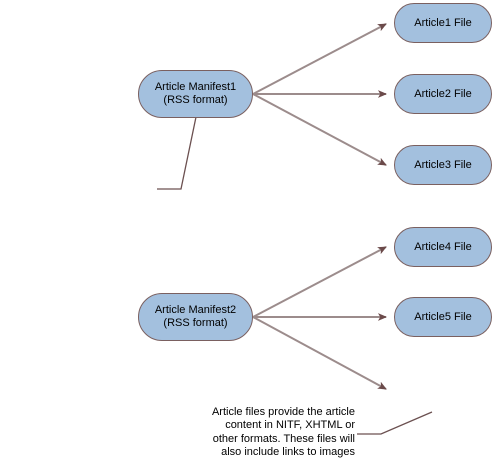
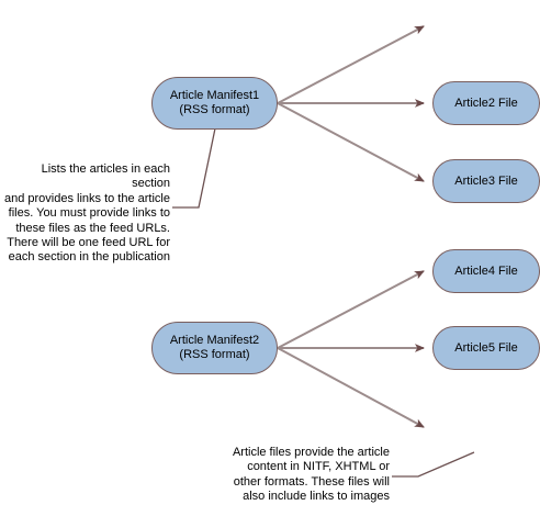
  Article Manifest1
  (RSS format)
  Article Manifest2
  (RSS format)
- Article1 File
  Article2 File
  Article3 File
  Article4 File
  Article5 File
+ Lists the articles in each section
+ and provides links to the article
+ files. You must provide links to
+ these files as the feed URLs.
+ There will be one feed URL for
+ each section in the publication
  Article files provide the article
  content in NITF, XHTML or
  other formats. These files will
  also include links to images
